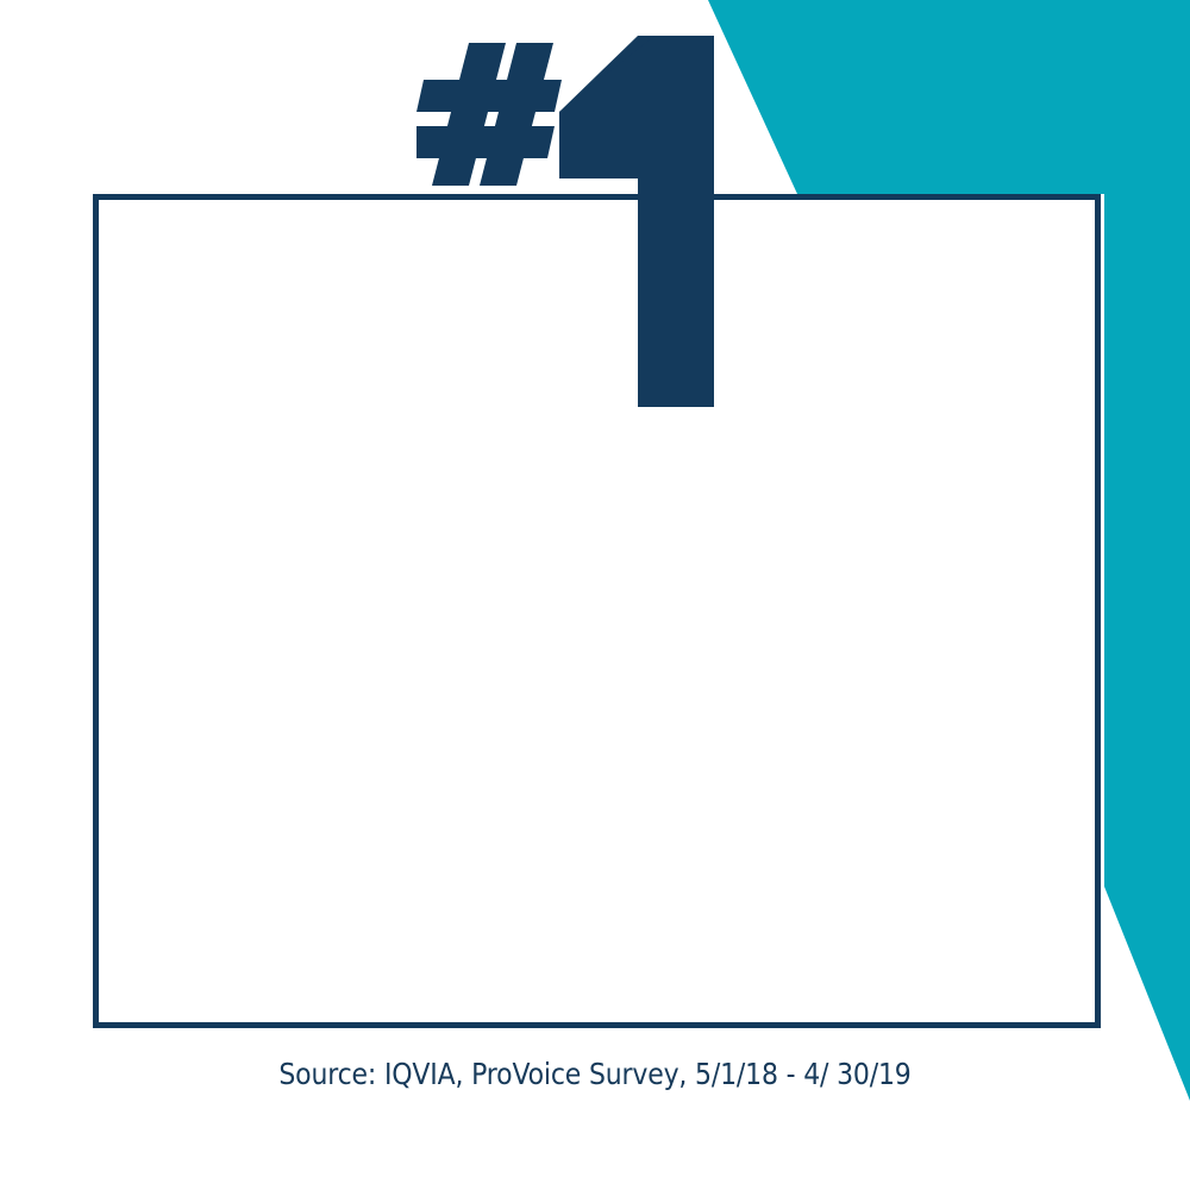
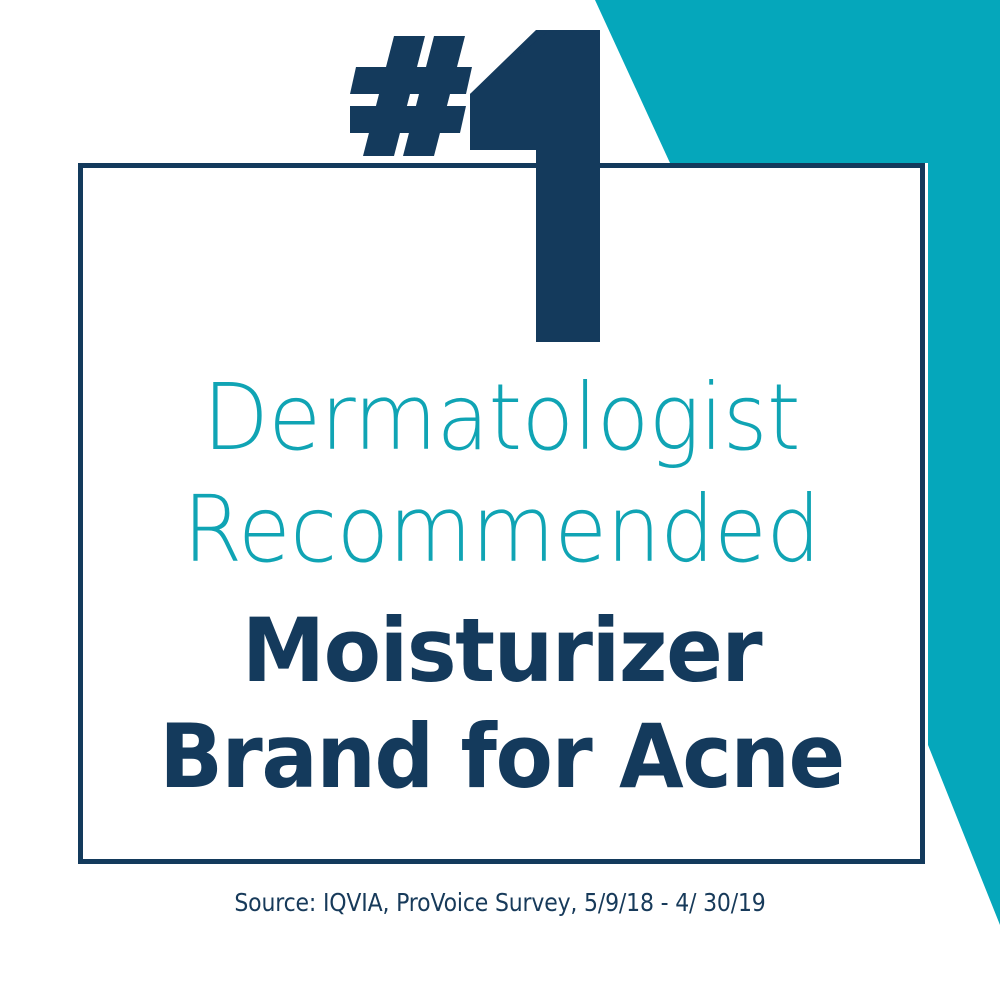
+ Dermatologist
+ Recommended
+ Moisturizer
+ Brand for Acne
- Source: IQVIA, ProVoice Survey, 5/1/18 - 4/ 30/19
+ Source: IQVIA, ProVoice Survey, 5/9/18 - 4/ 30/19
